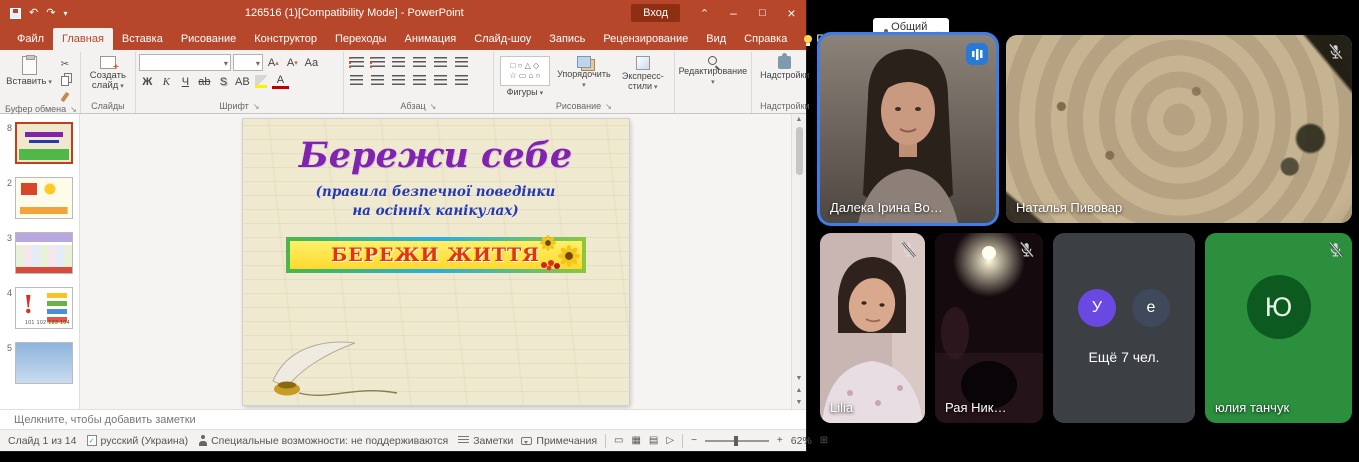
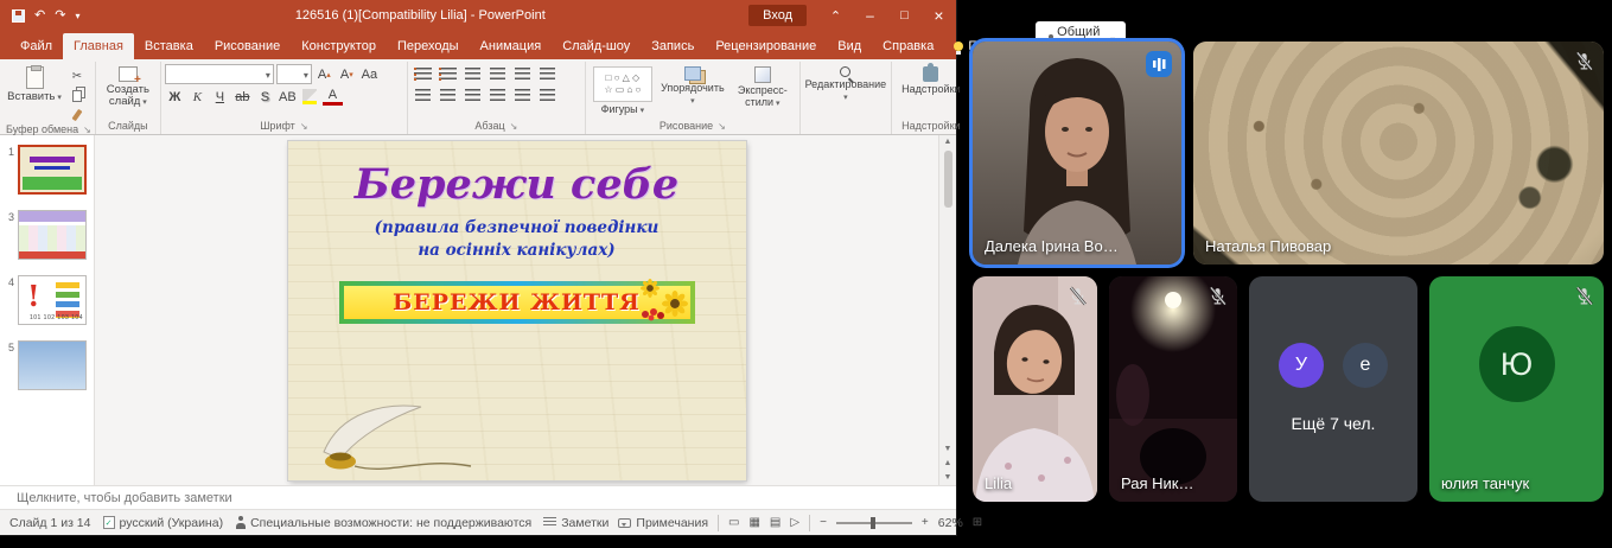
- 126516 (1)[Compatibility Mode] - PowerPoint
+ 126516 (1)[Compatibility Lilia] - PowerPoint
  Вход
  Файл
  Главная
  Вставка
  Рисование
  Конструктор
  Переходы
  Анимация
  Слайд-шоу
  Запись
  Рецензирование
  Вид
  Справка
  Вставить
  Буфер обмена
  Создать слайд
  Слайды
  А
  А
  Аа
  Ж
  К
  Ч
  ab
  S
  АВ
  А
  Шрифт
  Абзац
  Фигуры
  Упорядочить
  Экспресс-стили
  Рисование
  Редактирование
  Надстройки
  Надстройки
- 8
+ 1
- 2
  3
  4
  5
  Бережи себе
  (правила безпечної поведінки
  на осінніх канікулах)
  БЕРЕЖИ ЖИТТЯ
  Щелкните, чтобы добавить заметки
  Слайд 1 из 14
  русский (Украина)
  Специальные возможности: не поддерживаются
  Заметки
  Примечания
  62%
  Далека Ірина Во…
  Наталья Пивовар
  Lilia
  Рая Ник…
  У
  е
  Ещё 7 чел.
  Ю
  юлия танчук
